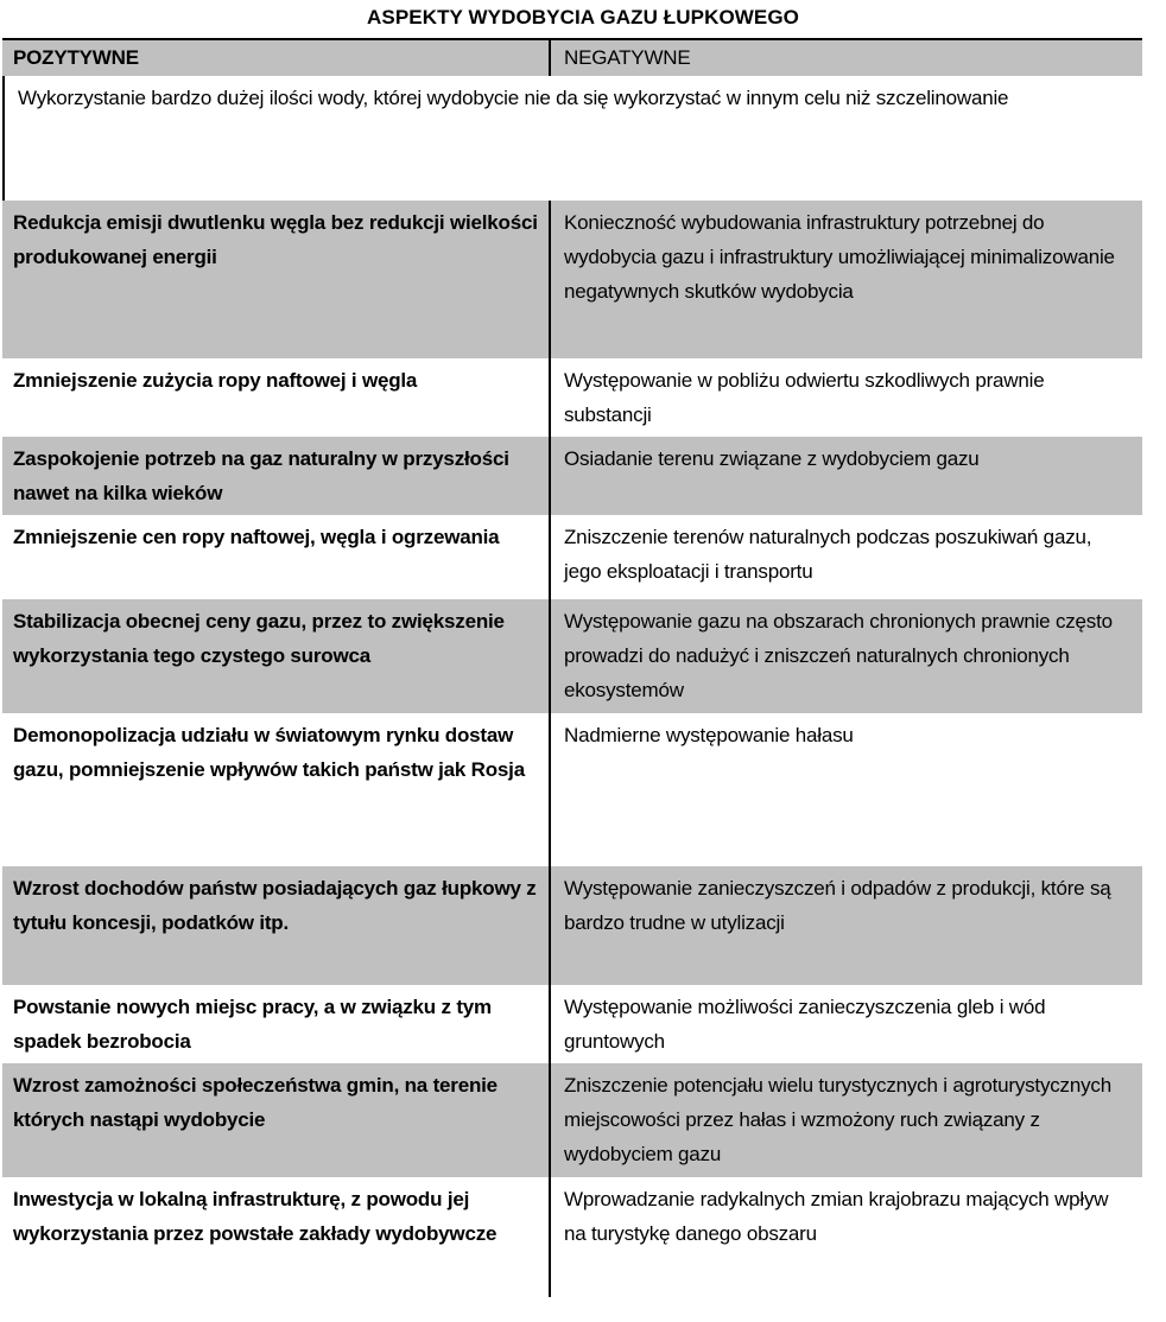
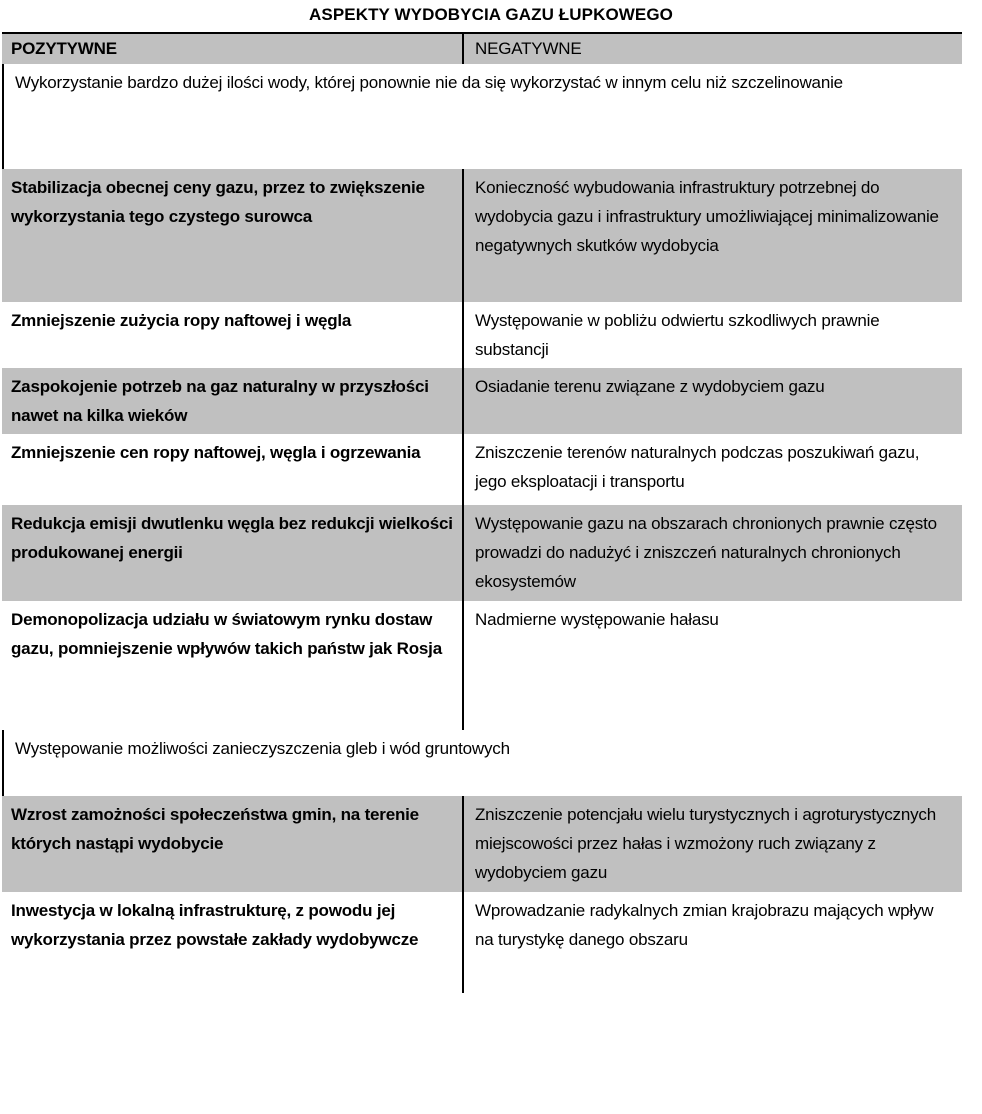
  ASPEKTY WYDOBYCIA GAZU ŁUPKOWEGO
  POZYTYWNE
  NEGATYWNE
- Wykorzystanie bardzo dużej ilości wody, której wydobycie nie da się wykorzystać w innym celu niż szczelinowanie
+ Wykorzystanie bardzo dużej ilości wody, której ponownie nie da się wykorzystać w innym celu niż szczelinowanie
- Redukcja emisji dwutlenku węgla bez redukcji wielkości produkowanej energii
+ Stabilizacja obecnej ceny gazu, przez to zwiększenie wykorzystania tego czystego surowca
  Konieczność wybudowania infrastruktury potrzebnej do wydobycia gazu i infrastruktury umożliwiającej minimalizowanie negatywnych skutków wydobycia
  Zmniejszenie zużycia ropy naftowej i węgla
  Występowanie w pobliżu odwiertu szkodliwych prawnie substancji
  Zaspokojenie potrzeb na gaz naturalny w przyszłości nawet na kilka wieków
  Osiadanie terenu związane z wydobyciem gazu
  Zmniejszenie cen ropy naftowej, węgla i ogrzewania
  Zniszczenie terenów naturalnych podczas poszukiwań gazu, jego eksploatacji i transportu
- Stabilizacja obecnej ceny gazu, przez to zwiększenie wykorzystania tego czystego surowca
+ Redukcja emisji dwutlenku węgla bez redukcji wielkości produkowanej energii
  Występowanie gazu na obszarach chronionych prawnie często prowadzi do nadużyć i zniszczeń naturalnych chronionych ekosystemów
  Demonopolizacja udziału w światowym rynku dostaw gazu, pomniejszenie wpływów takich państw jak Rosja
  Nadmierne występowanie hałasu
- Wzrost dochodów państw posiadających gaz łupkowy z tytułu koncesji, podatków itp.
- Występowanie zanieczyszczeń i odpadów z produkcji, które są bardzo trudne w utylizacji
- Powstanie nowych miejsc pracy, a w związku z tym spadek bezrobocia
  Występowanie możliwości zanieczyszczenia gleb i wód gruntowych
  Wzrost zamożności społeczeństwa gmin, na terenie których nastąpi wydobycie
  Zniszczenie potencjału wielu turystycznych i agroturystycznych miejscowości przez hałas i wzmożony ruch związany z wydobyciem gazu
  Inwestycja w lokalną infrastrukturę, z powodu jej wykorzystania przez powstałe zakłady wydobywcze
  Wprowadzanie radykalnych zmian krajobrazu mających wpływ na turystykę danego obszaru
